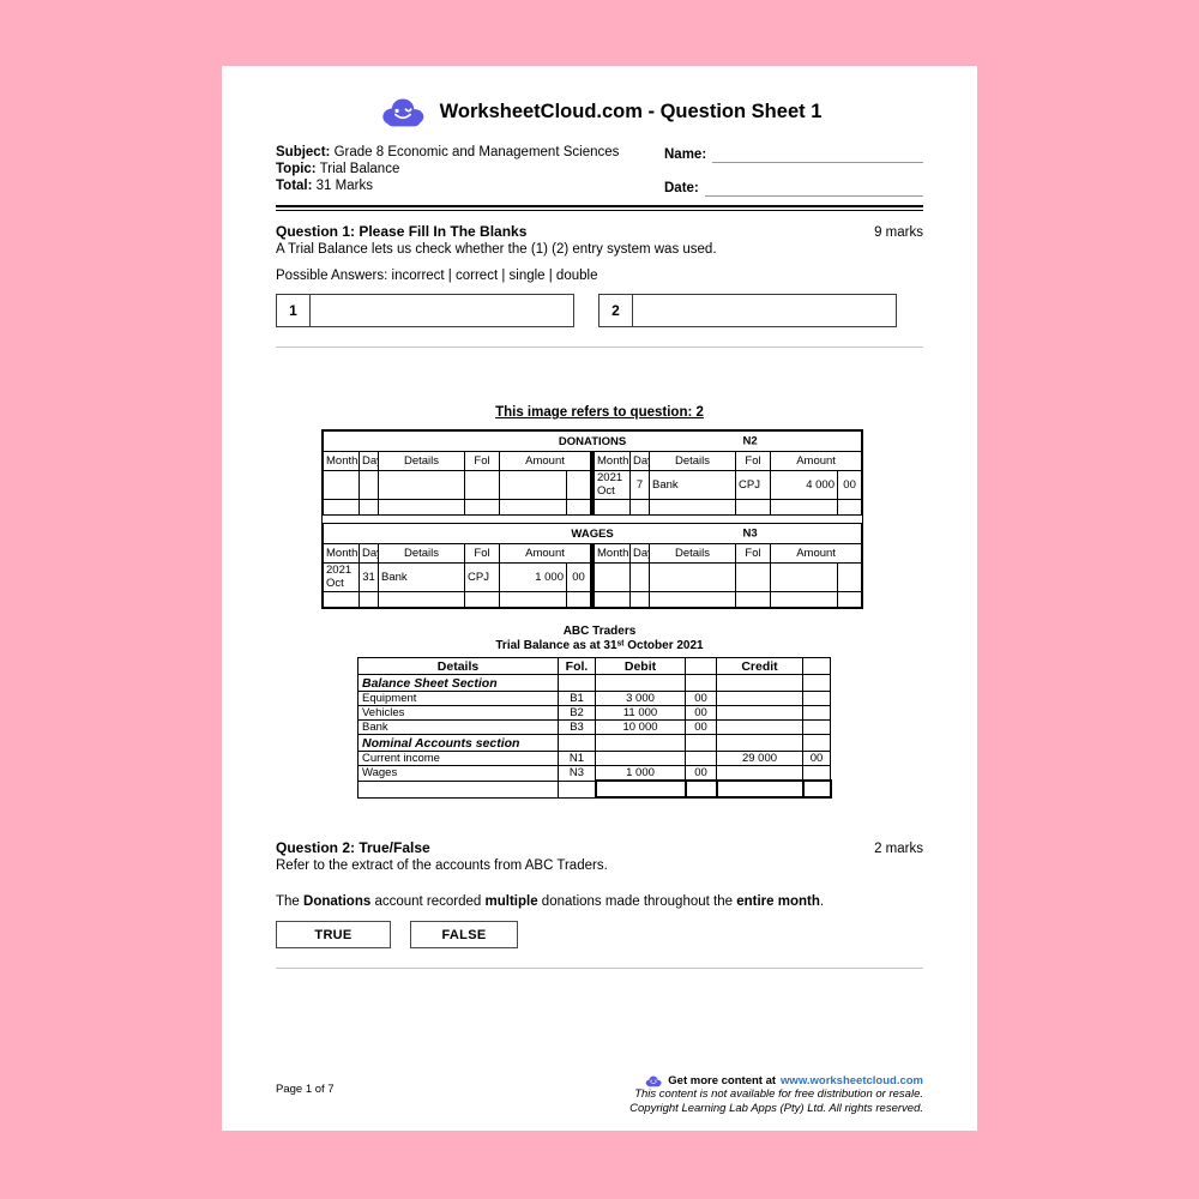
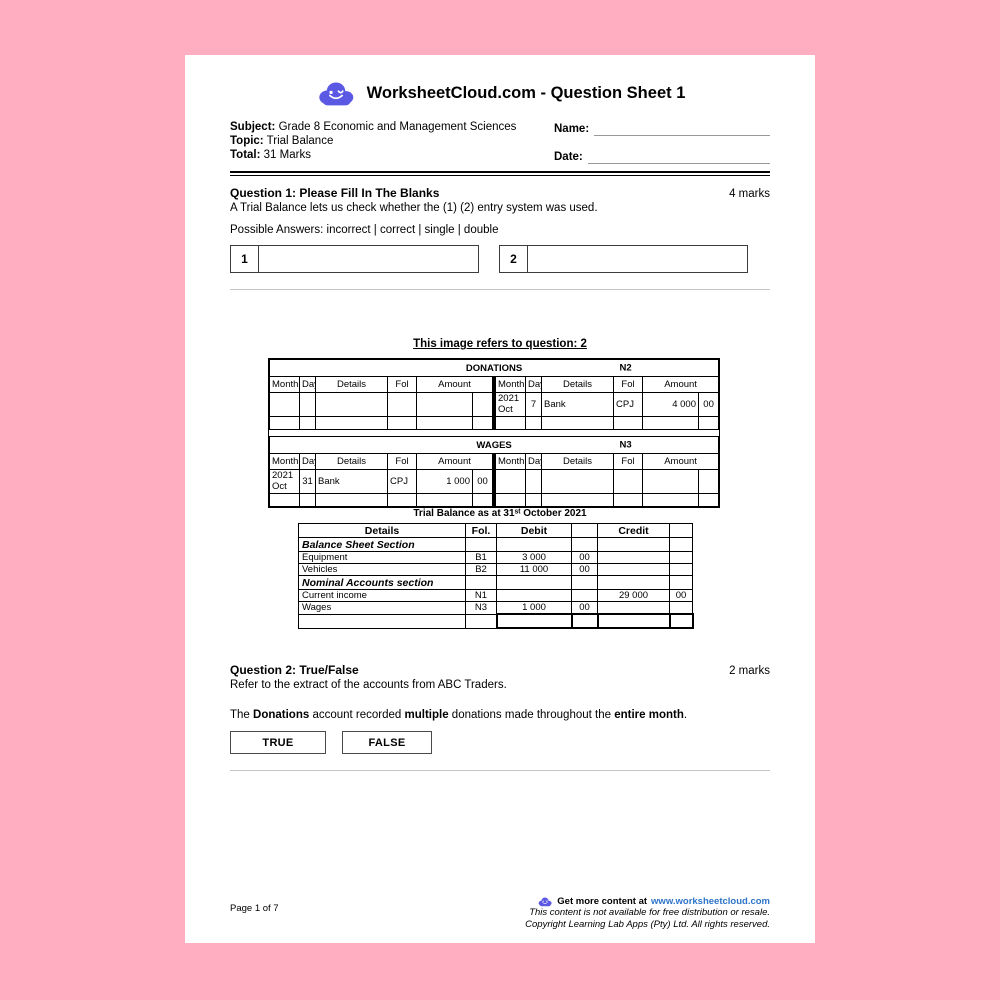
  WorksheetCloud.com - Question Sheet 1
  Subject: Grade 8 Economic and Management Sciences
  Topic: Trial Balance
  Total: 31 Marks
  Name:
  Date:
  Question 1: Please Fill In The Blanks
- 9 marks
+ 4 marks
  A Trial Balance lets us check whether the (1) (2) entry system was used.
  Possible Answers: incorrect | correct | single | double
  1
  2
  This image refers to question: 2
  DONATIONS N2
  Month	Da	Details	Fol	Amount		Month	Da	Details	Fol	Amount
  						2021 Oct	7	Bank	CPJ	4 000	00
  WAGES N3
  Month	Da	Details	Fol	Amount		Month	Da	Details	Fol	Amount
  2021 Oct	31	Bank	CPJ	1 000	00
- ABC Traders
  Trial Balance as at 31ˢᵗ October 2021
  Details	Fol.	Debit		Credit
  Balance Sheet Section
  Equipment	B1	3 000	00
  Vehicles	B2	11 000	00
- Bank	B3	10 000	00
  Nominal Accounts section
  Current income	N1			29 000	00
  Wages	N3	1 000	00
  Question 2: True/False
  2 marks
  Refer to the extract of the accounts from ABC Traders.
  The Donations account recorded multiple donations made throughout the entire month.
  TRUE
  FALSE
  Page 1 of 7
  Get more content at
  www.worksheetcloud.com
  This content is not available for free distribution or resale.
  Copyright Learning Lab Apps (Pty) Ltd. All rights reserved.
